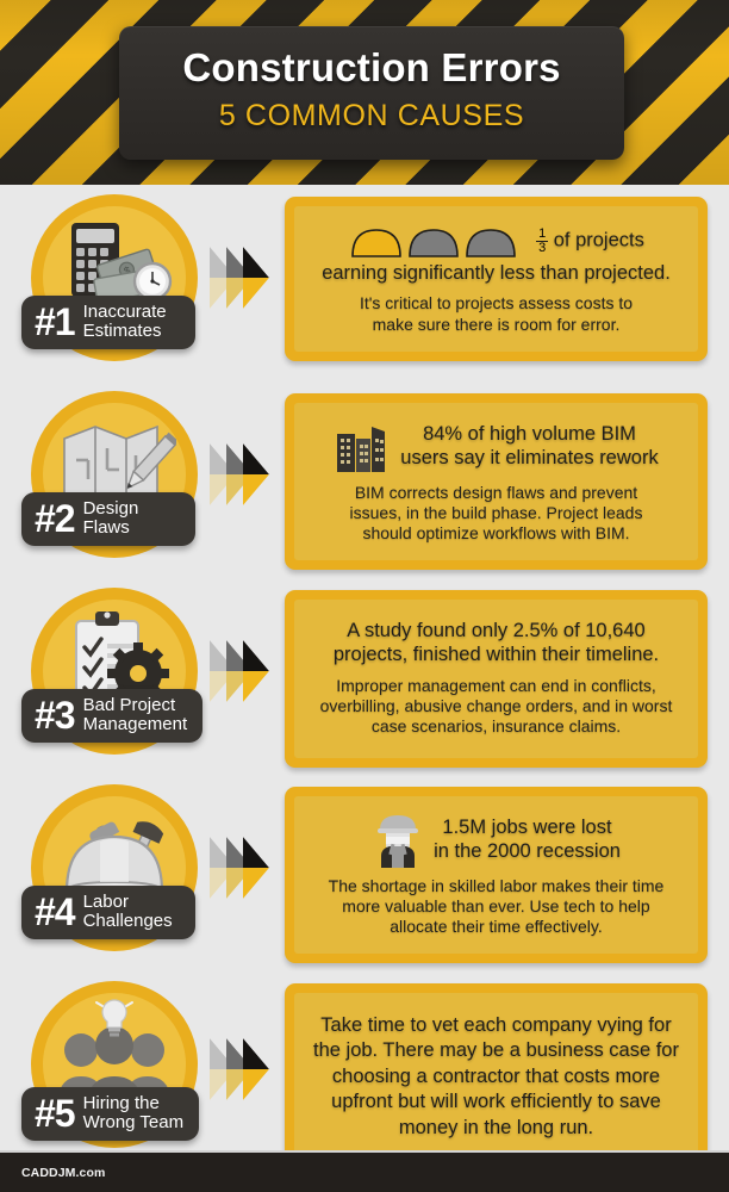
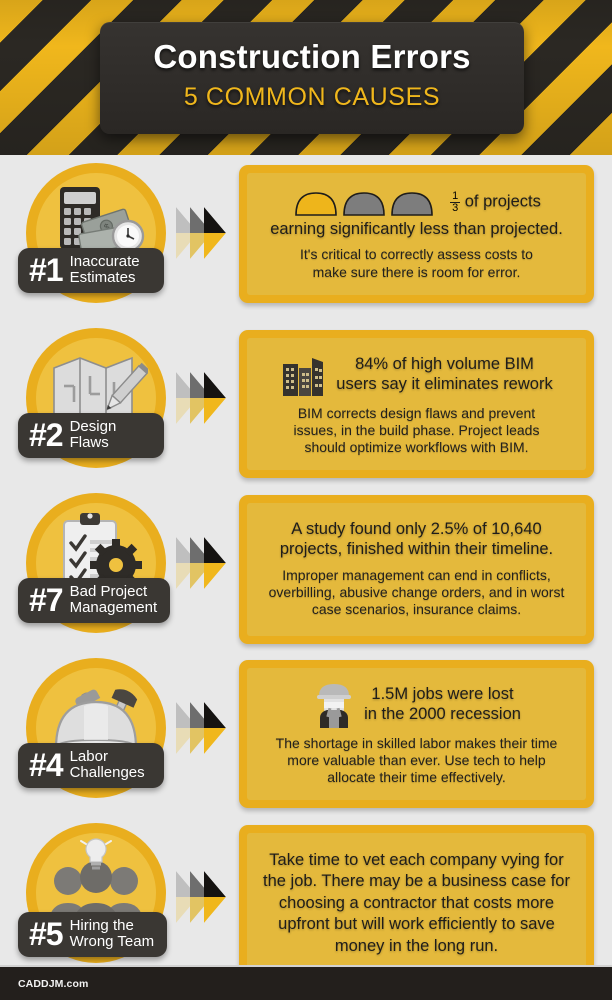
  Construction Errors
  5 COMMON CAUSES
  #1
  Inaccurate
  Estimates
  1
  3
  of projects
  earning significantly less than projected.
- It's critical to projects assess costs to
+ It's critical to correctly assess costs to
  make sure there is room for error.
  #2
  Design
  Flaws
  84% of high volume BIM
  users say it eliminates rework
  BIM corrects design flaws and prevent
  issues, in the build phase. Project leads
  should optimize workflows with BIM.
- #3
+ #7
  Bad Project
  Management
  A study found only 2.5% of 10,640
  projects, finished within their timeline.
  Improper management can end in conflicts,
  overbilling, abusive change orders, and in worst
  case scenarios, insurance claims.
  #4
  Labor
  Challenges
  1.5M jobs were lost
  in the 2000 recession
  The shortage in skilled labor makes their time
  more valuable than ever. Use tech to help
  allocate their time effectively.
  #5
  Hiring the
  Wrong Team
  Take time to vet each company vying for
  the job. There may be a business case for
  choosing a contractor that costs more
  upfront but will work efficiently to save
  money in the long run.
  CADDJM.com
